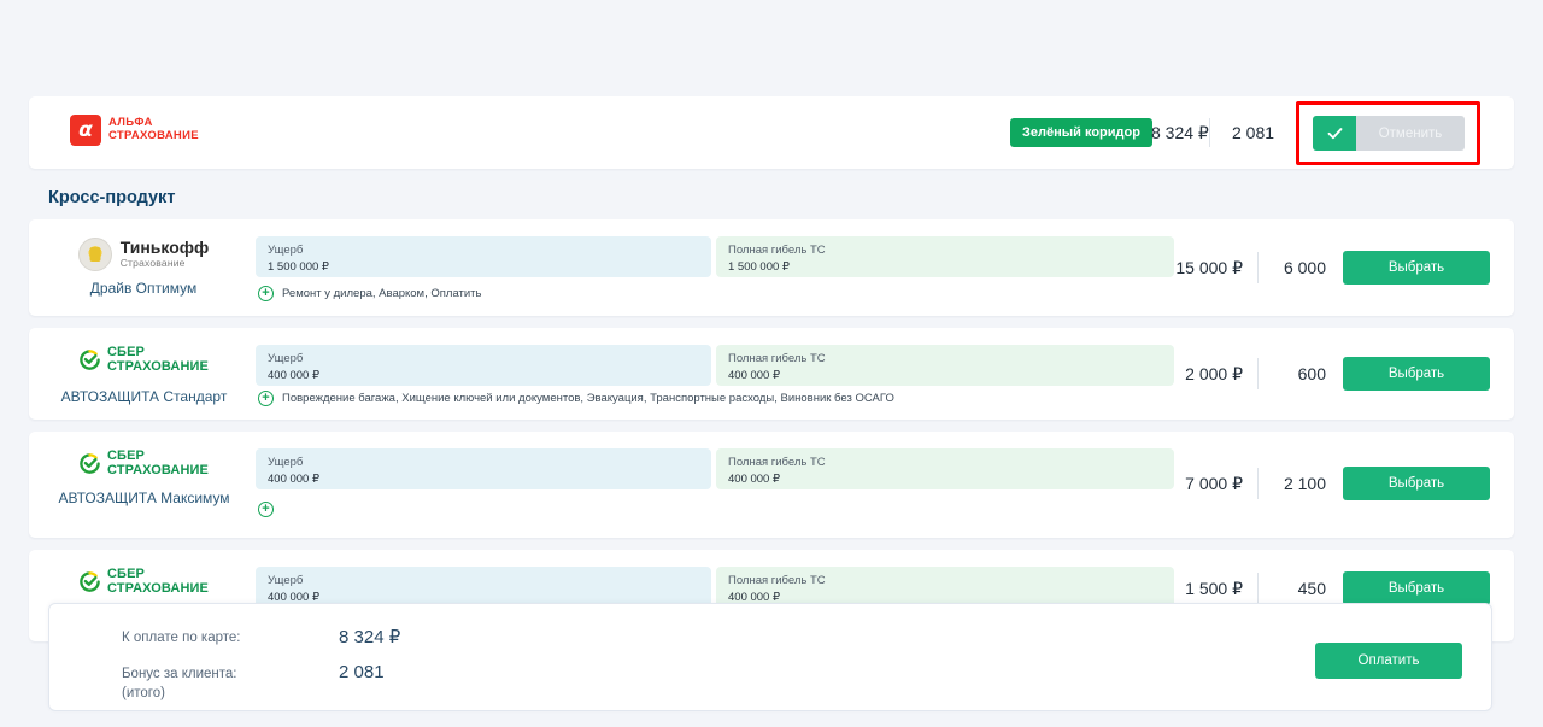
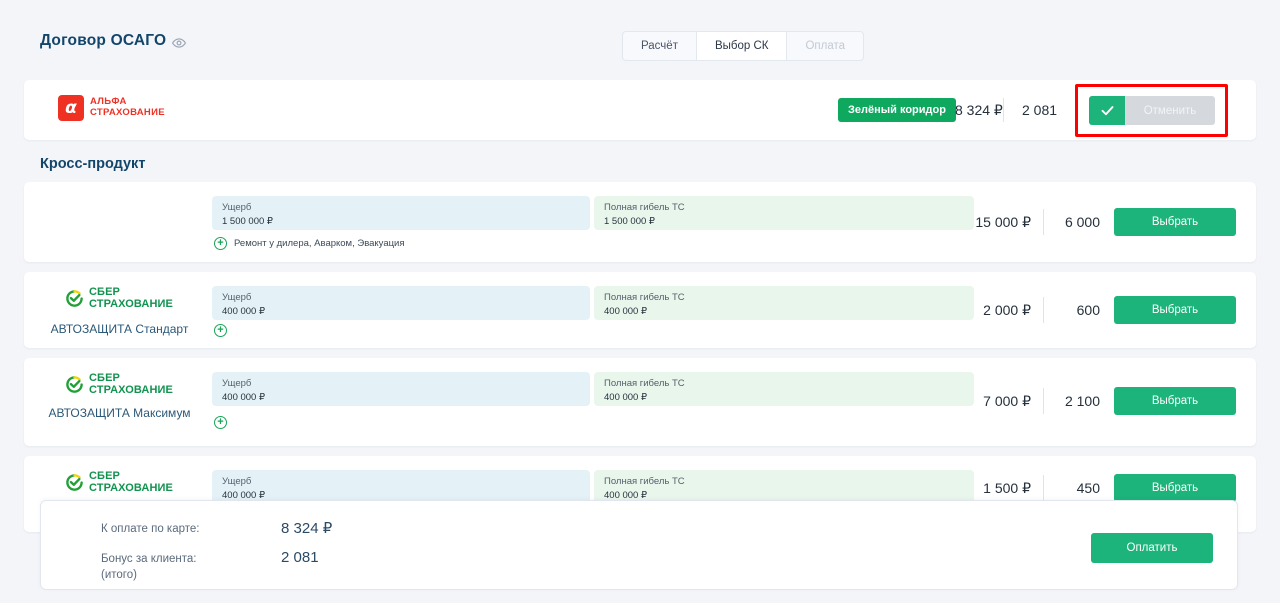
+ Договор ОСАГО
+ Расчёт
+ Выбор СК
+ Оплата
  α
  АЛЬФА
  СТРАХОВАНИЕ
  Зелёный коридор
  8 324 ₽
  2 081
  Отменить
  Кросс-продукт
- Тинькофф
- Страхование
- Драйв Оптимум
  Ущерб
  1 500 000 ₽
  Полная гибель ТС
  1 500 000 ₽
  +
- Ремонт у дилера, Аварком, Оплатить
+ Ремонт у дилера, Аварком, Эвакуация
  15 000 ₽
  6 000
  Выбрать
  СБЕР
  СТРАХОВАНИЕ
  АВТОЗАЩИТА Стандарт
  Ущерб
  400 000 ₽
  Полная гибель ТС
  400 000 ₽
  +
- Повреждение багажа, Хищение ключей или документов, Эвакуация, Транспортные расходы, Виновник без ОСАГО
  2 000 ₽
  600
  Выбрать
  СБЕР
  СТРАХОВАНИЕ
  АВТОЗАЩИТА Максимум
  Ущерб
  400 000 ₽
  Полная гибель ТС
  400 000 ₽
  +
  7 000 ₽
  2 100
  Выбрать
  СБЕР
  СТРАХОВАНИЕ
  Ущерб
  400 000 ₽
  Полная гибель ТС
  400 000 ₽
  1 500 ₽
  450
  Выбрать
  К оплате по карте:
  8 324 ₽
  Бонус за клиента:
  (итого)
  2 081
  Оплатить
